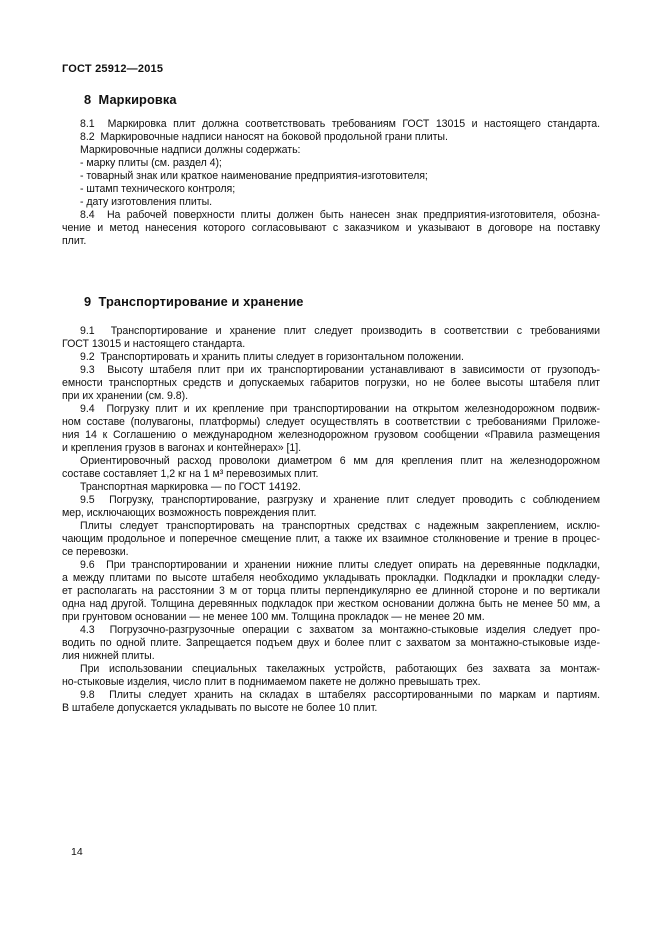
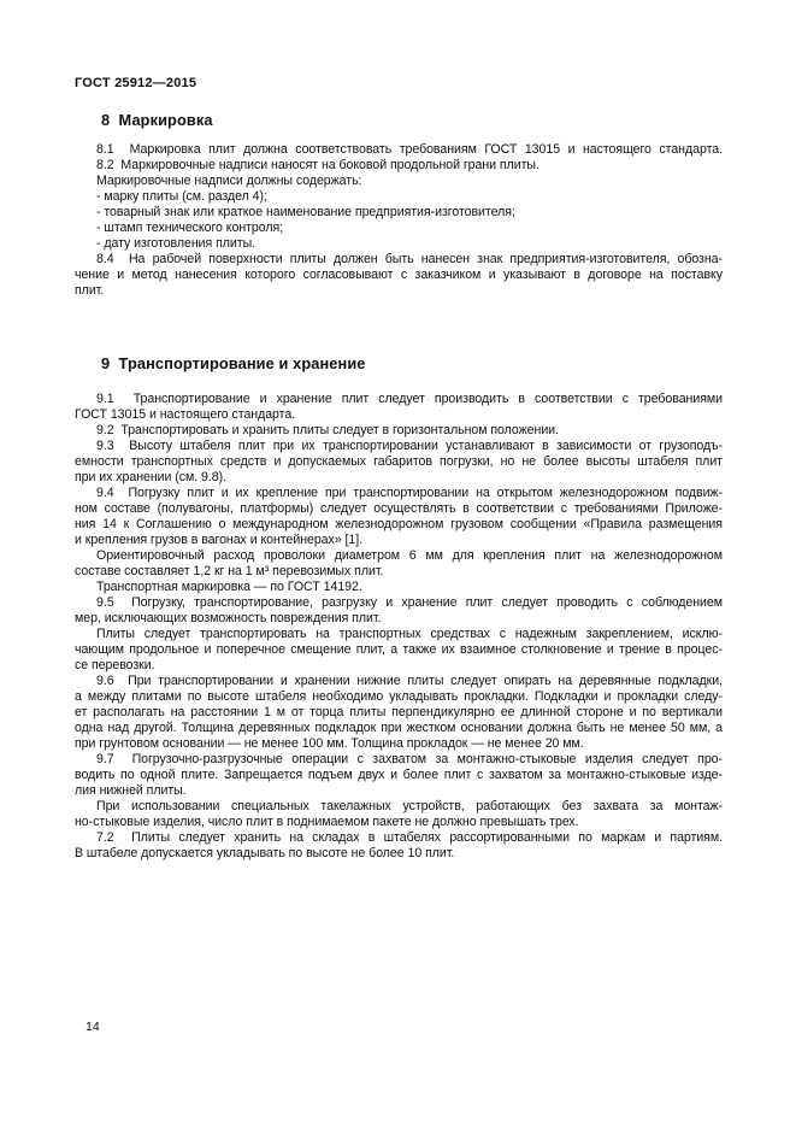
  ГОСТ 25912—2015
  8 Маркировка
  8.1 Маркировка плит должна соответствовать требованиям ГОСТ 13015 и настоящего стандарта.
  8.2 Маркировочные надписи наносят на боковой продольной грани плиты.
  Маркировочные надписи должны содержать:
  - марку плиты (см. раздел 4);
  - товарный знак или краткое наименование предприятия-изготовителя;
  - штамп технического контроля;
  - дату изготовления плиты.
  8.4 На рабочей поверхности плиты должен быть нанесен знак предприятия-изготовителя, обозна-
  чение и метод нанесения которого согласовывают с заказчиком и указывают в договоре на поставку
  плит.
  9 Транспортирование и хранение
  9.1 Транспортирование и хранение плит следует производить в соответствии с требованиями
  ГОСТ 13015 и настоящего стандарта.
  9.2 Транспортировать и хранить плиты следует в горизонтальном положении.
  9.3 Высоту штабеля плит при их транспортировании устанавливают в зависимости от грузоподъ-
  емности транспортных средств и допускаемых габаритов погрузки, но не более высоты штабеля плит
  при их хранении (см. 9.8).
  9.4 Погрузку плит и их крепление при транспортировании на открытом железнодорожном подвиж-
  ном составе (полувагоны, платформы) следует осуществлять в соответствии с требованиями Приложе-
  ния 14 к Соглашению о международном железнодорожном грузовом сообщении «Правила размещения
  и крепления грузов в вагонах и контейнерах» [1].
  Ориентировочный расход проволоки диаметром 6 мм для крепления плит на железнодорожном
  составе составляет 1,2 кг на 1 м³ перевозимых плит.
  Транспортная маркировка — по ГОСТ 14192.
  9.5 Погрузку, транспортирование, разгрузку и хранение плит следует проводить с соблюдением
  мер, исключающих возможность повреждения плит.
  Плиты следует транспортировать на транспортных средствах с надежным закреплением, исклю-
  чающим продольное и поперечное смещение плит, а также их взаимное столкновение и трение в процес-
  се перевозки.
  9.6 При транспортировании и хранении нижние плиты следует опирать на деревянные подкладки,
  а между плитами по высоте штабеля необходимо укладывать прокладки. Подкладки и прокладки следу-
- ет располагать на расстоянии 3 м от торца плиты перпендикулярно ее длинной стороне и по вертикали
+ ет располагать на расстоянии 1 м от торца плиты перпендикулярно ее длинной стороне и по вертикали
  одна над другой. Толщина деревянных подкладок при жестком основании должна быть не менее 50 мм, а
  при грунтовом основании — не менее 100 мм. Толщина прокладок — не менее 20 мм.
- 4.3 Погрузочно-разгрузочные операции с захватом за монтажно-стыковые изделия следует про-
+ 9.7 Погрузочно-разгрузочные операции с захватом за монтажно-стыковые изделия следует про-
  водить по одной плите. Запрещается подъем двух и более плит с захватом за монтажно-стыковые изде-
  лия нижней плиты.
  При использовании специальных такелажных устройств, работающих без захвата за монтаж-
  но-стыковые изделия, число плит в поднимаемом пакете не должно превышать трех.
- 9.8 Плиты следует хранить на складах в штабелях рассортированными по маркам и партиям.
+ 7.2 Плиты следует хранить на складах в штабелях рассортированными по маркам и партиям.
  В штабеле допускается укладывать по высоте не более 10 плит.
  14
